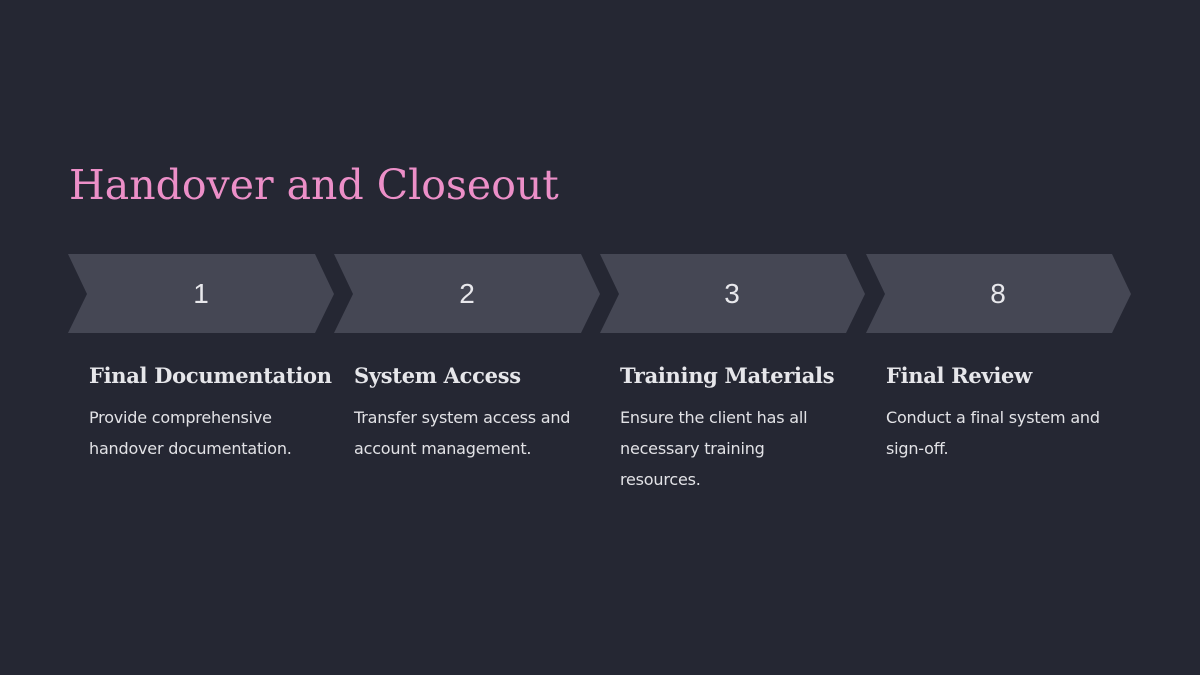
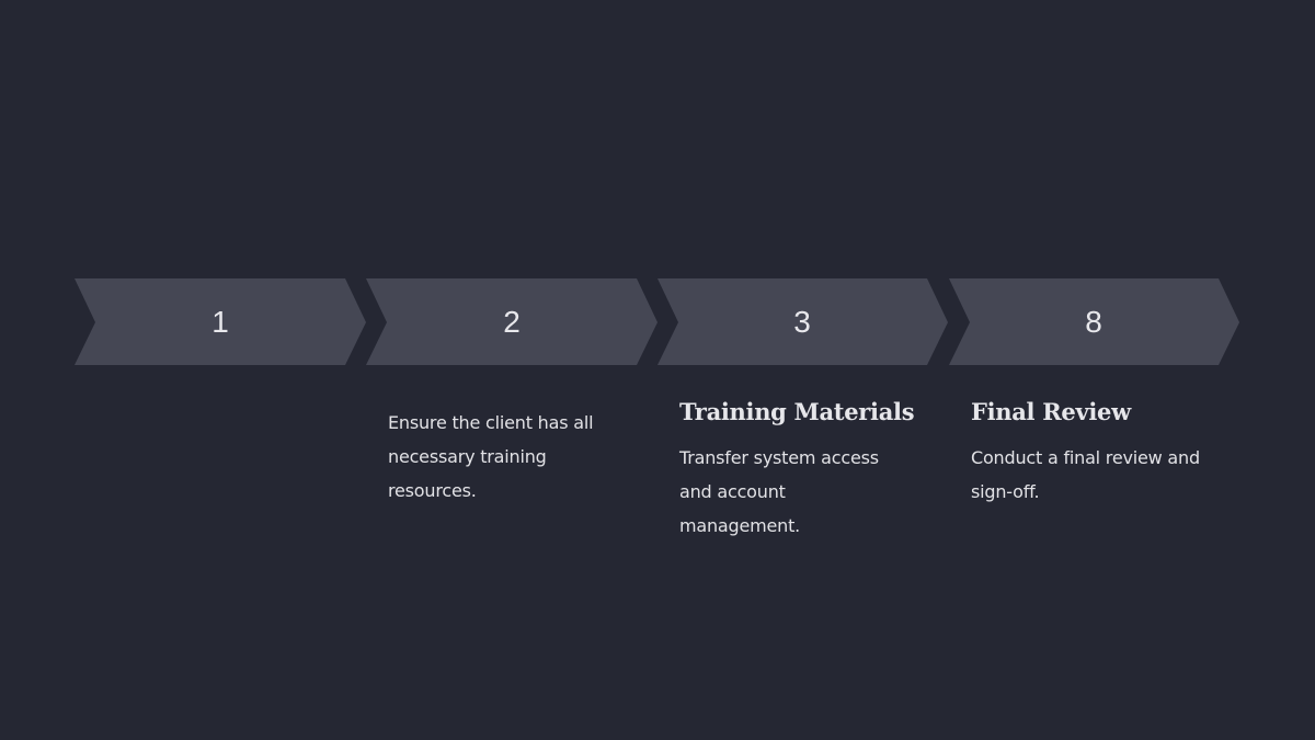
- Handover and Closeout
  1
  2
  3
  8
- Final Documentation
- Provide comprehensive handover documentation.
- System Access
- Transfer system access and account management.
+ Ensure the client has all necessary training resources.
  Training Materials
- Ensure the client has all necessary training resources.
+ Transfer system access and account management.
  Final Review
- Conduct a final system and sign-off.
+ Conduct a final review and sign-off.
